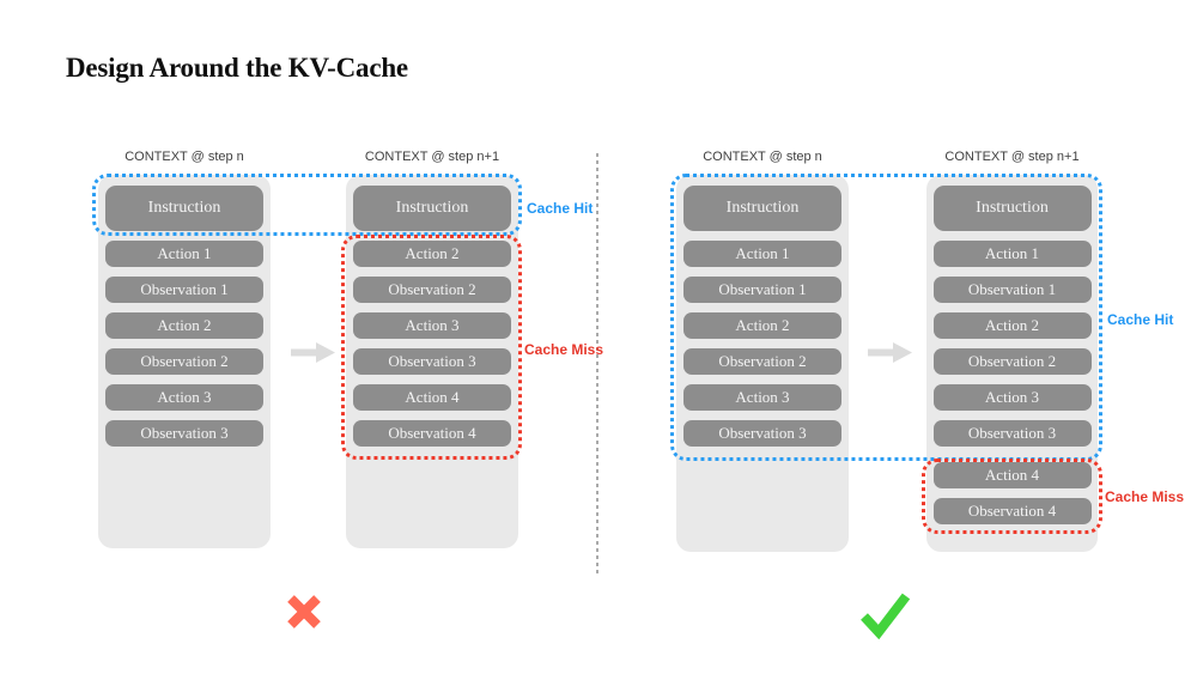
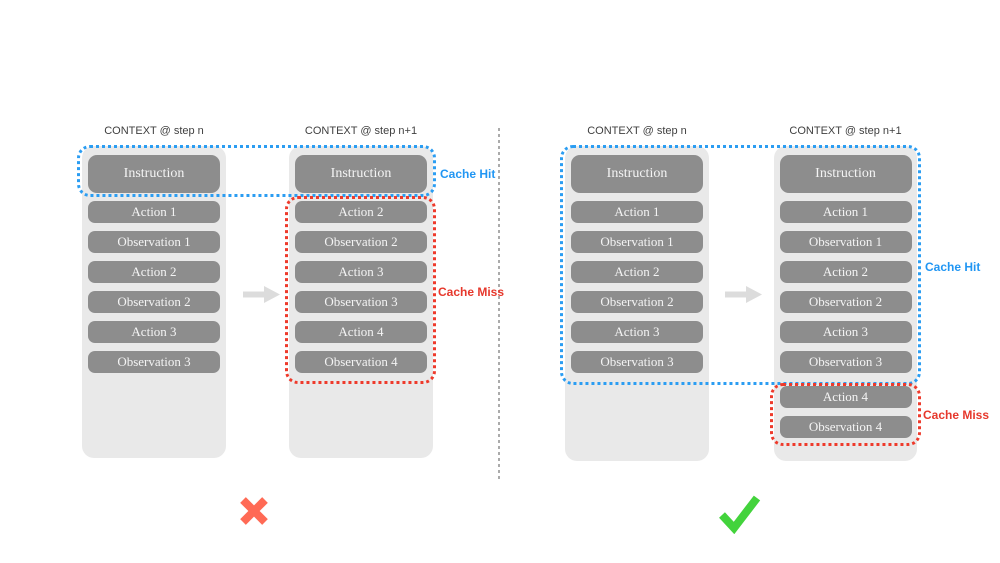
- Design Around the KV-Cache
  CONTEXT @ step n
  CONTEXT @ step n+1
  Instruction
  Action 1
  Observation 1
  Action 2
  Observation 2
  Action 3
  Observation 3
  Instruction
  Action 2
  Observation 2
  Action 3
  Observation 3
  Action 4
  Observation 4
  Cache Hit
  Cache Miss
  CONTEXT @ step n
  CONTEXT @ step n+1
  Instruction
  Action 1
  Observation 1
  Action 2
  Observation 2
  Action 3
  Observation 3
  Instruction
  Action 1
  Observation 1
  Action 2
  Observation 2
  Action 3
  Observation 3
  Action 4
  Observation 4
  Cache Hit
  Cache Miss
